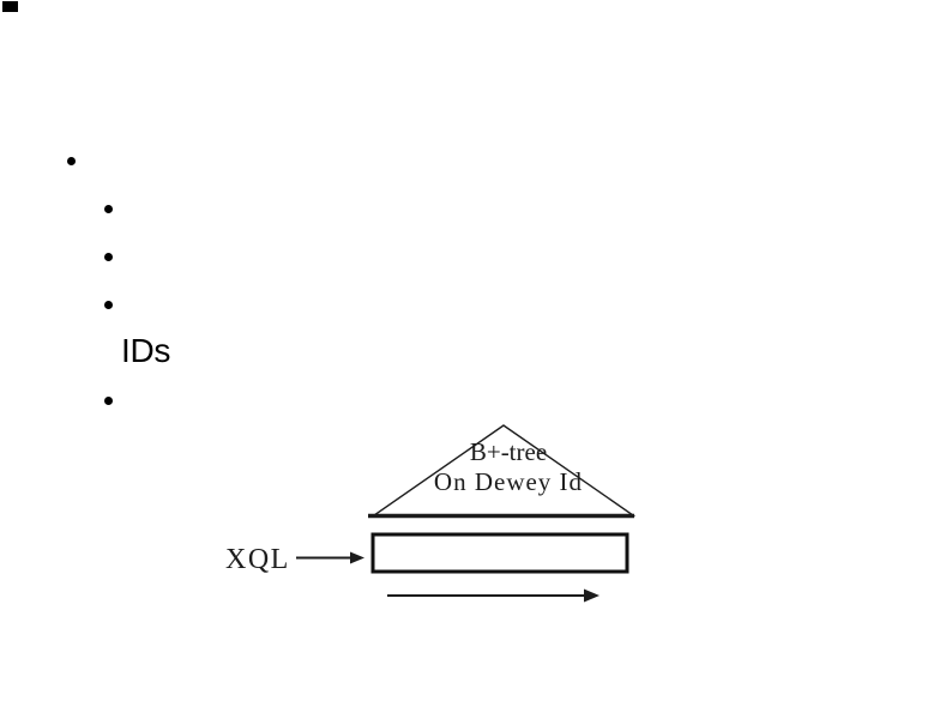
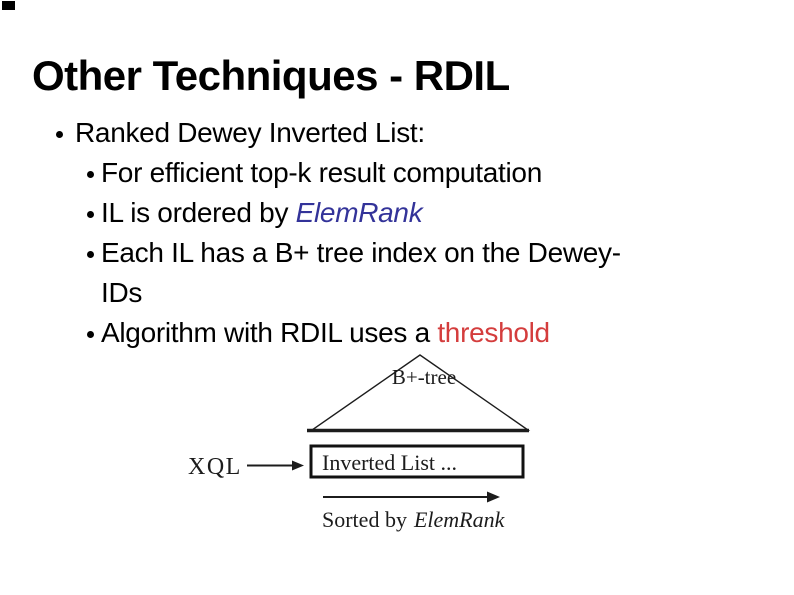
+ Other Techniques - RDIL
+ Ranked Dewey Inverted List:
+ For efficient top-k result computation
+ IL is ordered by ElemRank
+ Each IL has a B+ tree index on the Dewey-
  IDs
+ Algorithm with RDIL uses a threshold
  B+-tree
- On Dewey Id
  XQL
+ Inverted List ...
+ Sorted by ElemRank
